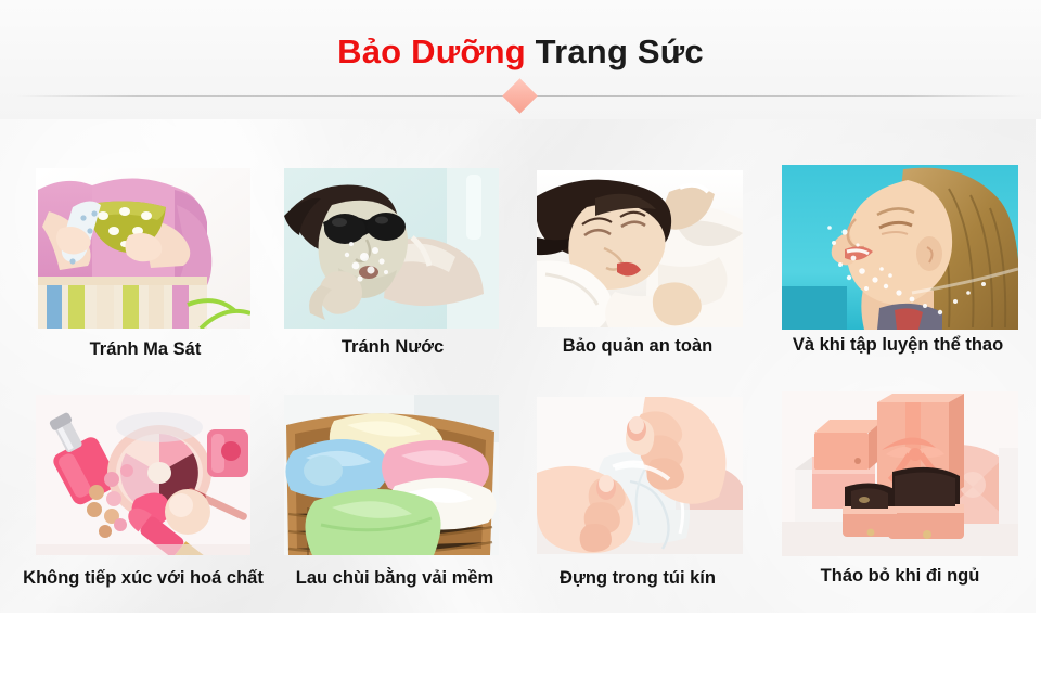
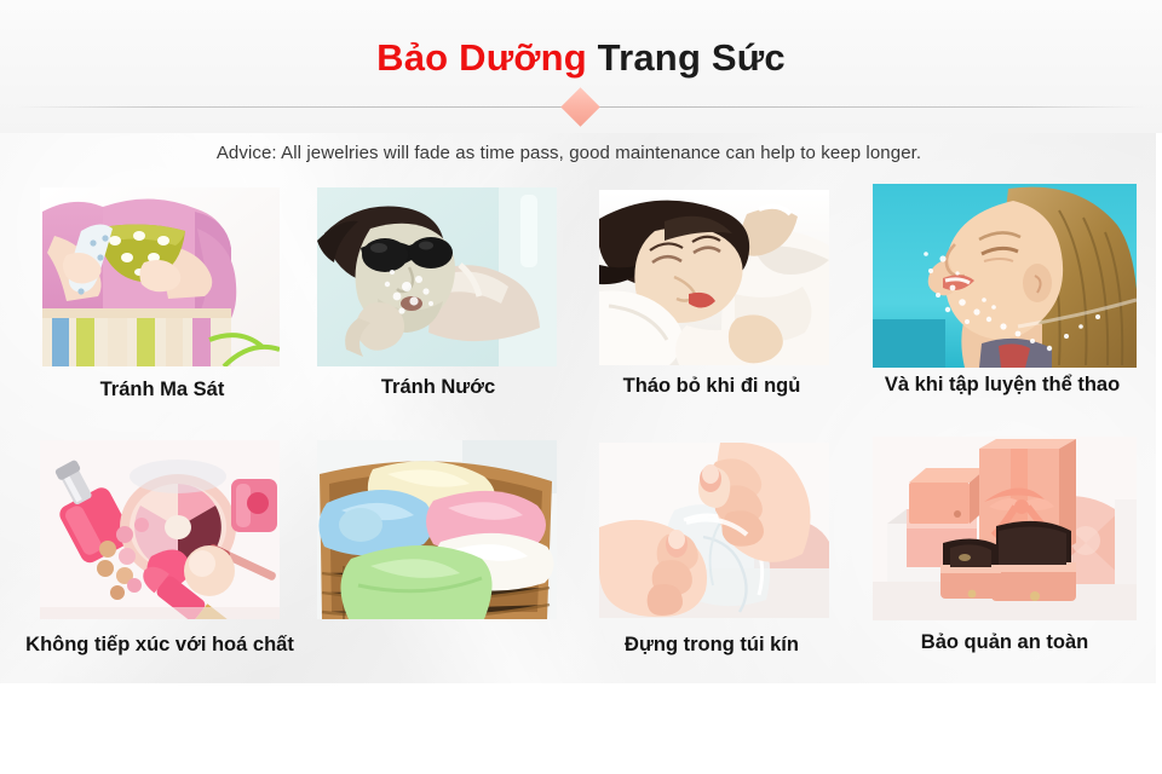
  Bảo Dưỡng Trang Sức
+ Advice: All jewelries will fade as time pass, good maintenance can help to keep longer.
  Tránh Ma Sát
  Tránh Nước
- Bảo quản an toàn
+ Tháo bỏ khi đi ngủ
  Và khi tập luyện thể thao
  Không tiếp xúc với hoá chất
- Lau chùi bằng vải mềm
  Đựng trong túi kín
- Tháo bỏ khi đi ngủ
+ Bảo quản an toàn
